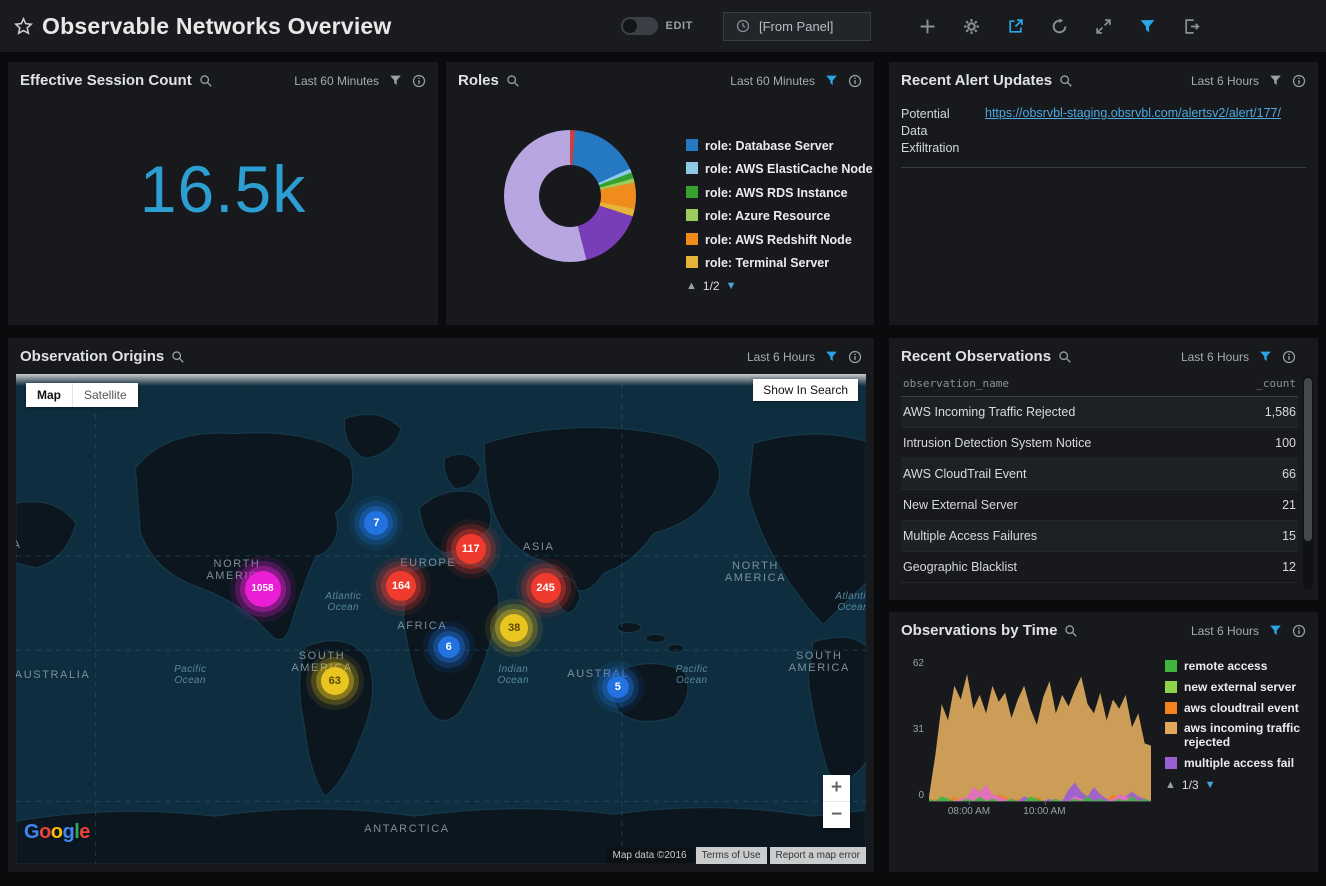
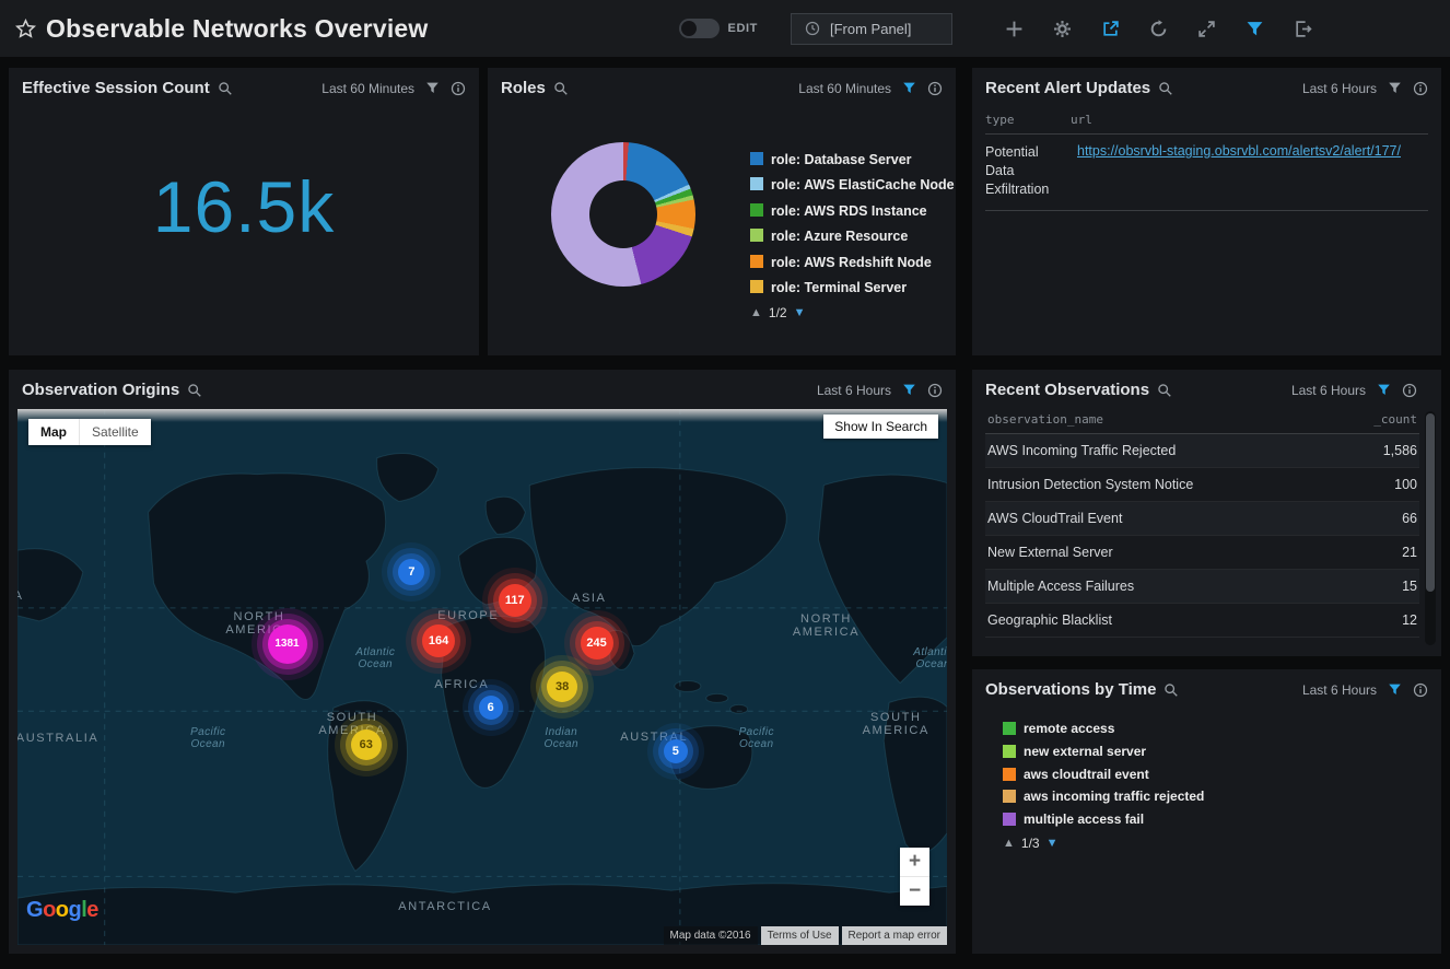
  Observable Networks Overview
  EDIT
  [From Panel]
  Effective Session Count
  Last 60 Minutes
  16.5k
  Roles
  Last 60 Minutes
  role: Database Server
  role: AWS ElastiCache Node
  role: AWS RDS Instance
  role: Azure Resource
  role: AWS Redshift Node
  role: Terminal Server
  ▲
  1/2
  ▼
  Recent Alert Updates
  Last 6 Hours
+ type
+ url
  Potential Data Exfiltration
  https://obsrvbl-staging.obsrvbl.com/alertsv2/alert/177/
  Observation Origins
  Last 6 Hours
  Map
  Satellite
  Show In Search
  NORTH
  AMERI
  EUROPE
  ASIA
  AFRICA
  SOUTH
  AMERA
  AUSTRALIA
  AUSTRAL
  NORTH
  AMERICA
  SOUTH
  AMERICA
  ANTARCTICA
  Atlantic
  Ocean
  Pacific
  Ocean
  Indian
  Ocean
  Pacific
  Ocean
  Atlanti
  Ocea
  7
  117
  164
- 1058
+ 1381
  245
  38
  6
  63
  5
  +
  −
  Google
  Map data ©2016
  Terms of Use
  Report a map error
  Recent Observations
  Last 6 Hours
  observation_name
  _count
  AWS Incoming Traffic Rejected
  1,586
  Intrusion Detection System Notice
  100
  AWS CloudTrail Event
  66
  New External Server
  21
  Multiple Access Failures
  15
  Geographic Blacklist
  12
  Observations by Time
  Last 6 Hours
- 62
- 31
- 0
- 08:00 AM
- 10:00 AM
  remote access
  new external server
  aws cloudtrail event
  aws incoming traffic rejected
  multiple access fail
  ▲
  1/3
  ▼
